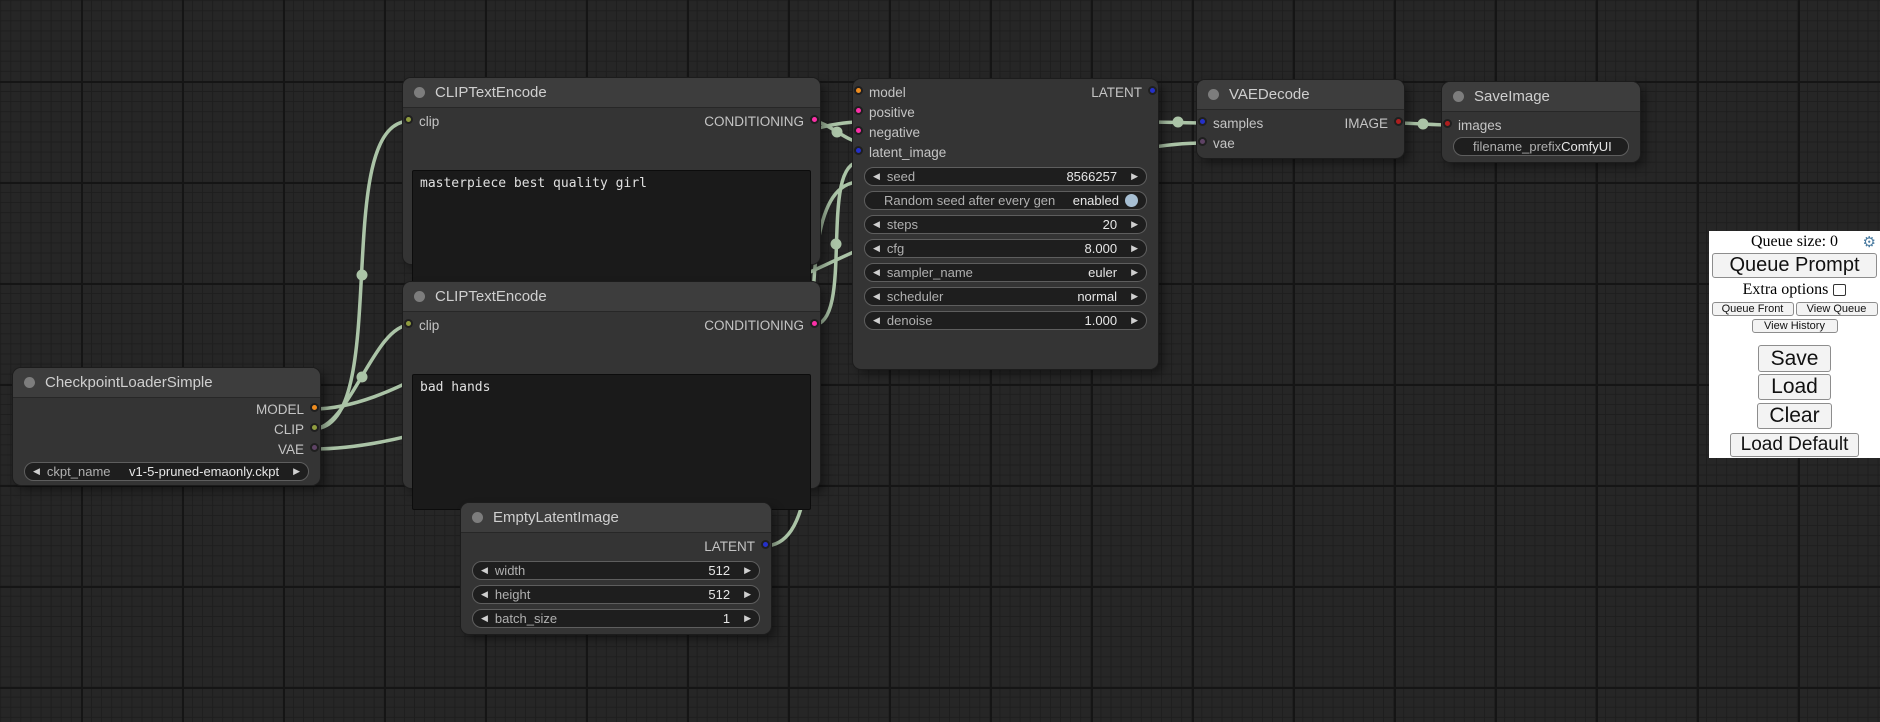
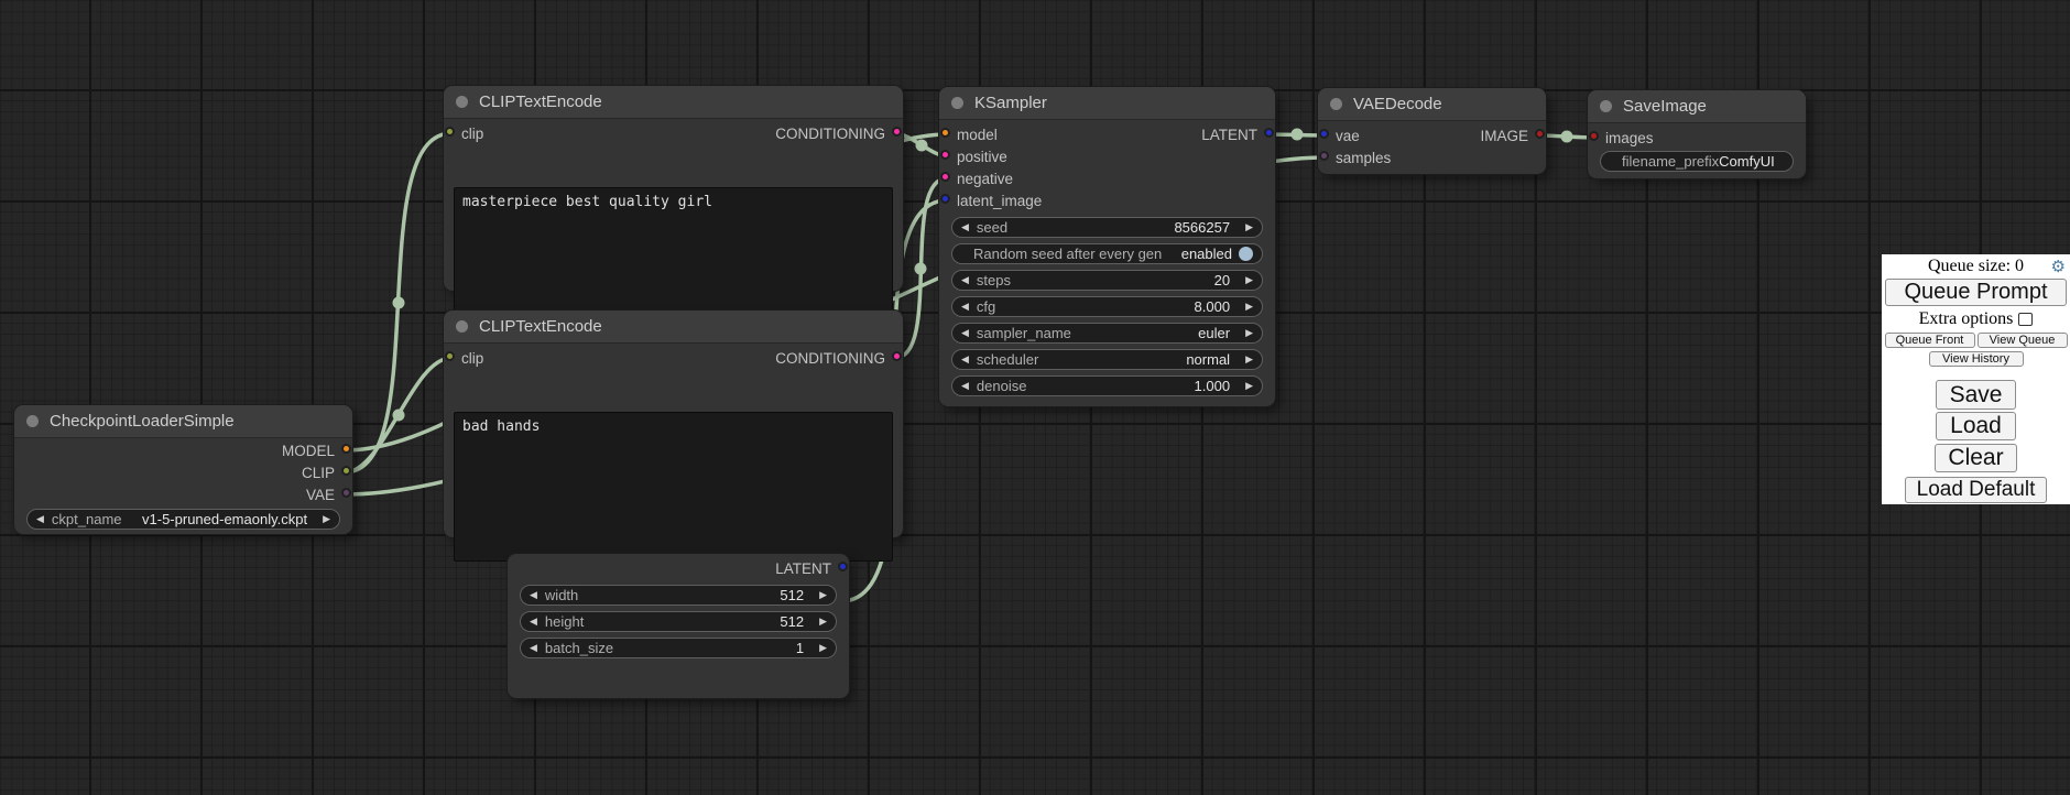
  CheckpointLoaderSimple
  MODEL
  CLIP
  VAE
  ◀
  ckpt_name
  v1-5-pruned-emaonly.ckpt
  ▶
  CLIPTextEncode
  clip
  CONDITIONING
  masterpiece best quality girl
  CLIPTextEncode
  clip
  CONDITIONING
  bad hands
+ KSampler
  model
  LATENT
  positive
  negative
  latent_image
  ◀
  seed
  8566257
  ▶
  Random seed after every gen
  enabled
  ◀
  steps
  20
  ▶
  ◀
  cfg
  8.000
  ▶
  ◀
  sampler_name
  euler
  ▶
  ◀
  scheduler
  normal
  ▶
  ◀
  denoise
  1.000
  ▶
  VAEDecode
- samples
+ vae
  IMAGE
- vae
+ samples
  SaveImage
  images
  filename_prefix
  ComfyUI
- EmptyLatentImage
  LATENT
  ◀
  width
  512
  ▶
  ◀
  height
  512
  ▶
  ◀
  batch_size
  1
  ▶
  Queue size: 0
  ⚙
  Queue Prompt
  Extra options
  Queue Front
  View Queue
  View History
  Save
  Load
  Clear
  Load Default
